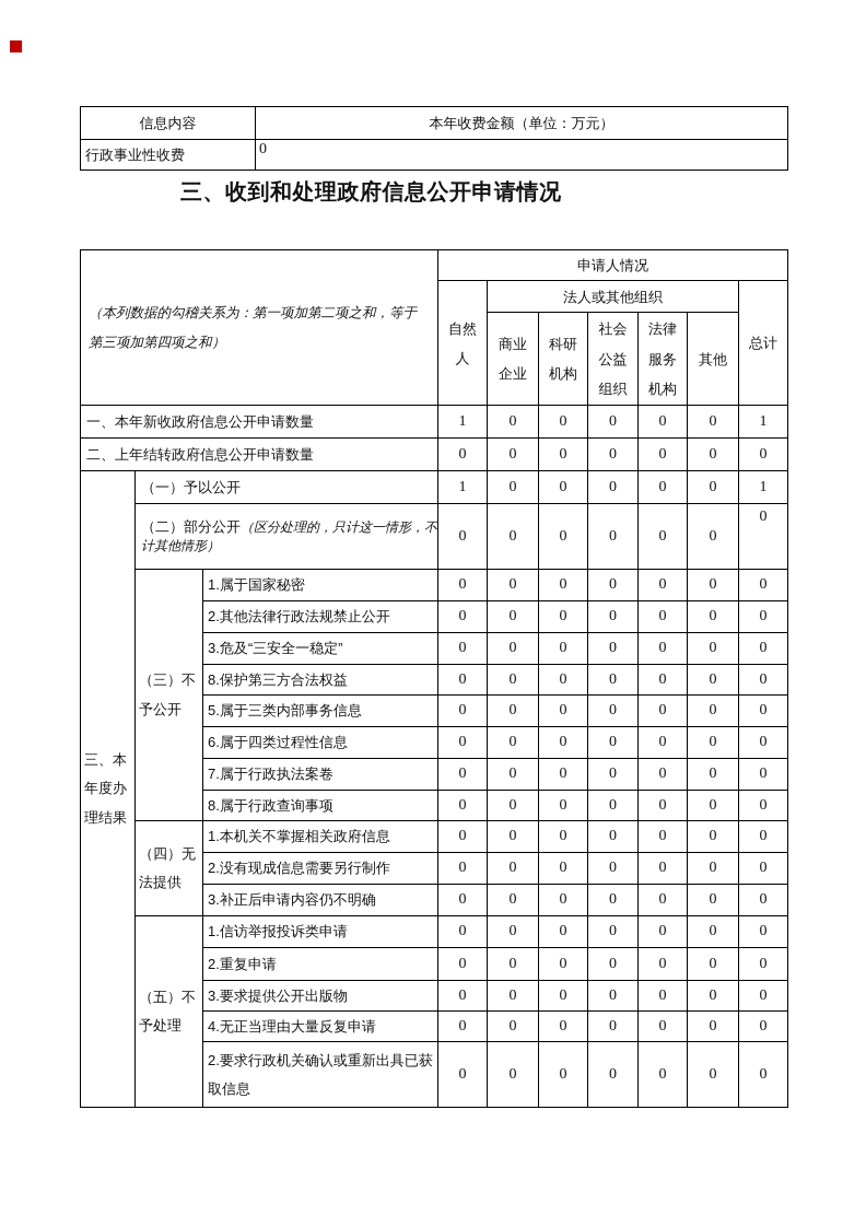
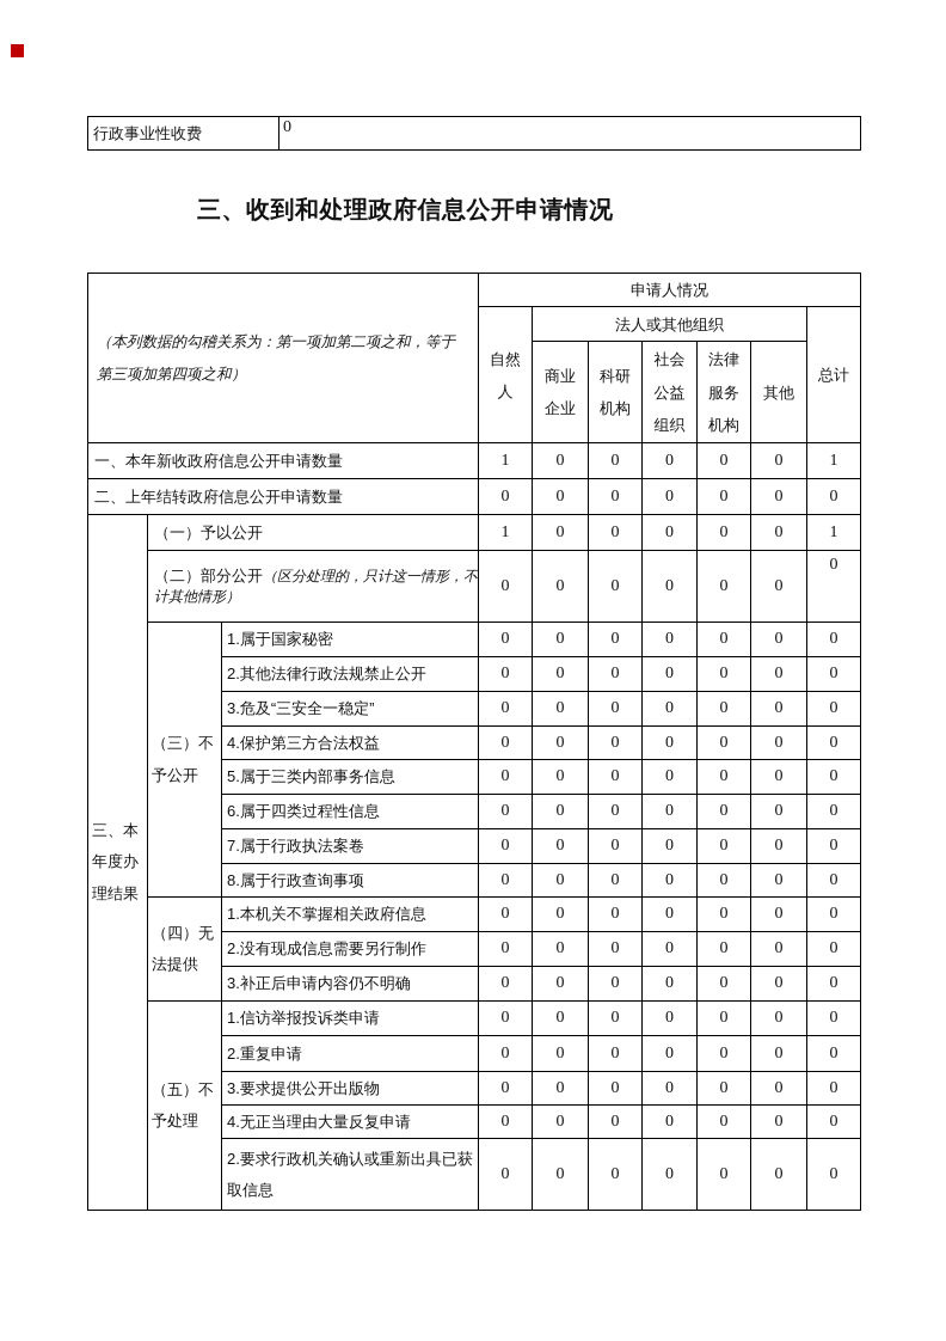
- 信息内容	本年收费金额（单位：万元）
  行政事业性收费	0
  三、收到和处理政府信息公开申请情况
  （本列数据的勾稽关系为：第一项加第二项之和，等于 第三项加第四项之和）	申请人情况
  自然 人	法人或其他组织	总计
  商业 企业	科研 机构	社会 公益 组织	法律 服务 机构	其他
  一、本年新收政府信息公开申请数量	1	0	0	0	0	0	1
  二、上年结转政府信息公开申请数量	0	0	0	0	0	0	0
  三、本 年度办 理结果	（一）予以公开	1	0	0	0	0	0	1
  （二）部分公开（区分处理的，只计这一情形，不计其他情形）	0	0	0	0	0	0	0
  （三）不 予公开	1.属于国家秘密	0	0	0	0	0	0	0
  2.其他法律行政法规禁止公开	0	0	0	0	0	0	0
  3.危及“三安全一稳定”	0	0	0	0	0	0	0
- 8.保护第三方合法权益	0	0	0	0	0	0	0
+ 4.保护第三方合法权益	0	0	0	0	0	0	0
  5.属于三类内部事务信息	0	0	0	0	0	0	0
  6.属于四类过程性信息	0	0	0	0	0	0	0
  7.属于行政执法案卷	0	0	0	0	0	0	0
  8.属于行政查询事项	0	0	0	0	0	0	0
  （四）无 法提供	1.本机关不掌握相关政府信息	0	0	0	0	0	0	0
  2.没有现成信息需要另行制作	0	0	0	0	0	0	0
  3.补正后申请内容仍不明确	0	0	0	0	0	0	0
  （五）不 予处理	1.信访举报投诉类申请	0	0	0	0	0	0	0
  2.重复申请	0	0	0	0	0	0	0
  3.要求提供公开出版物	0	0	0	0	0	0	0
  4.无正当理由大量反复申请	0	0	0	0	0	0	0
  2.要求行政机关确认或重新出具已获取信息	0	0	0	0	0	0	0
